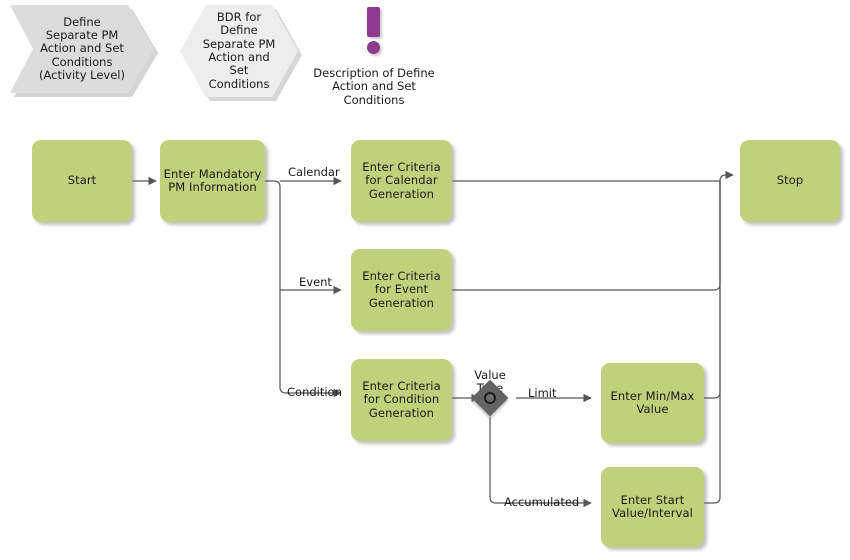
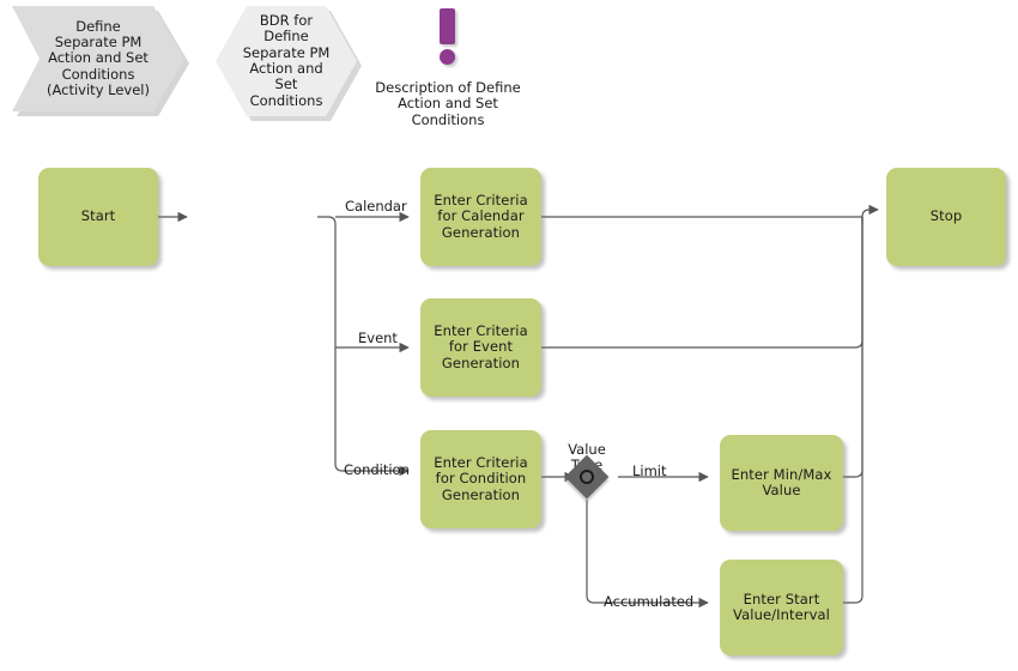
  Define
  Separate PM
  Action and Set
  Conditions
  (Activity Level)
  BDR for
  Define
  Separate PM
  Action and
  Set
  Conditions
  Description of Define
  Action and Set
  Conditions
  Start
- Enter Mandatory
- PM Information
  Enter Criteria
  for Calendar
  Generation
  Enter Criteria
  for Event
  Generation
  Enter Criteria
  for Condition
  Generation
  Enter Min/Max
  Value
  Enter Start
  Value/Interval
  Stop
  Value
  Calendar
  Event
  Condition
  Limit
  Accumulated
